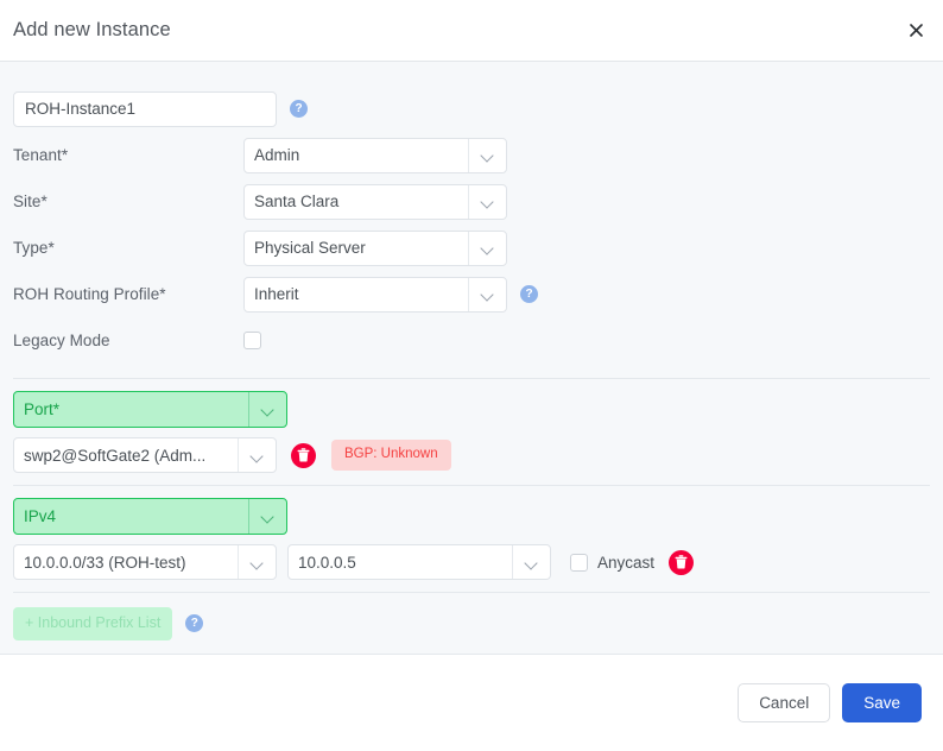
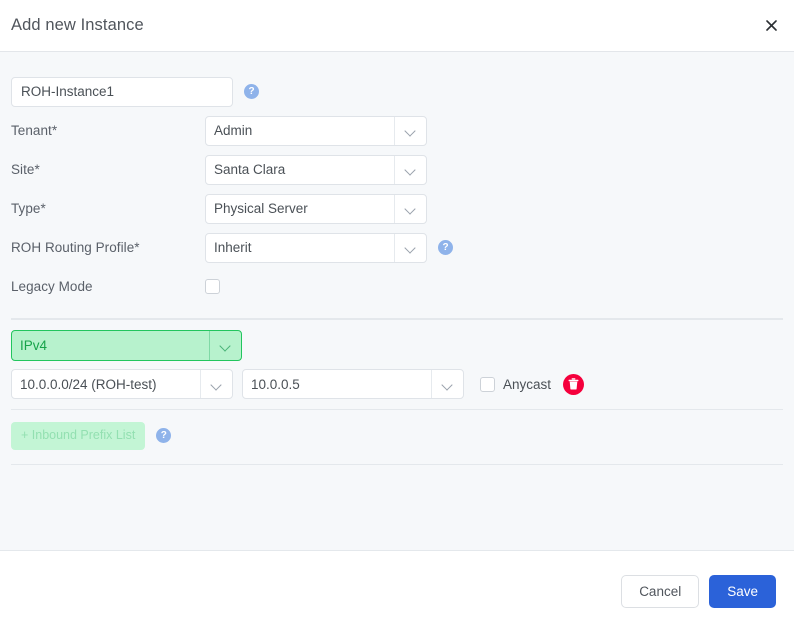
  Add new Instance
  ROH-Instance1
  ?
  Tenant*
  Admin
  Site*
  Santa Clara
  Type*
  Physical Server
  ROH Routing Profile*
  Inherit
  ?
  Legacy Mode
- Port*
- swp2@SoftGate2 (Adm...
- BGP: Unknown
  IPv4
- 10.0.0.0/33 (ROH-test)
+ 10.0.0.0/24 (ROH-test)
  10.0.0.5
  Anycast
  + Inbound Prefix List
  ?
  Cancel
  Save
